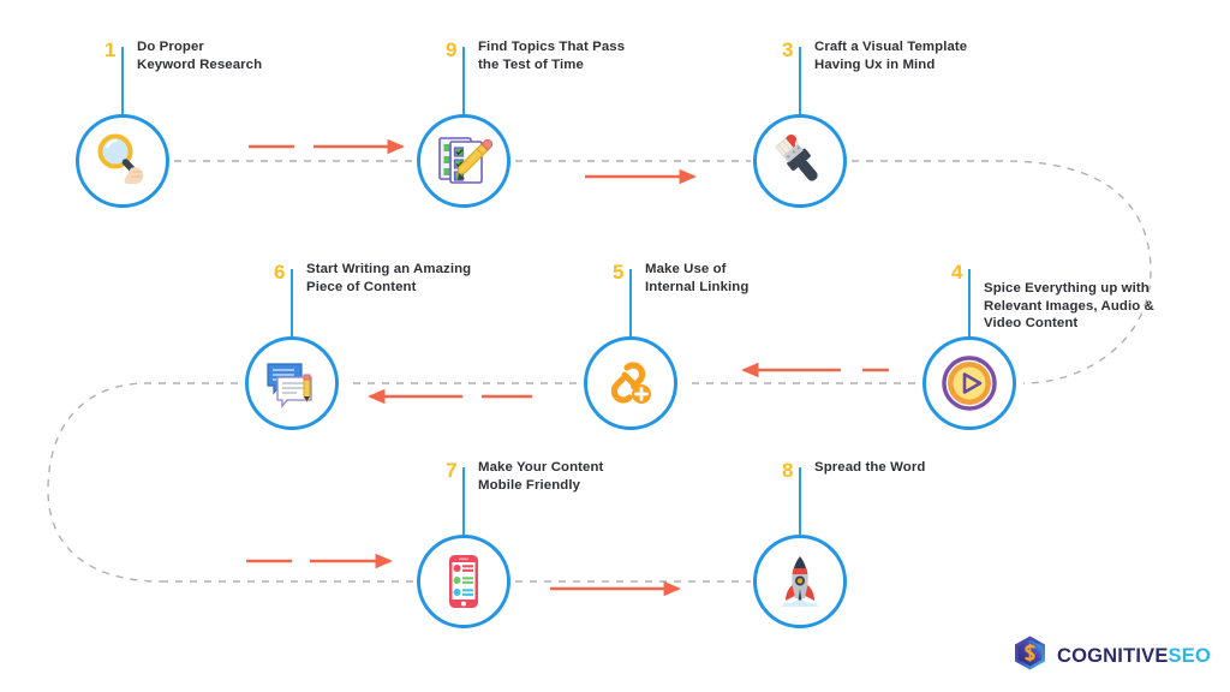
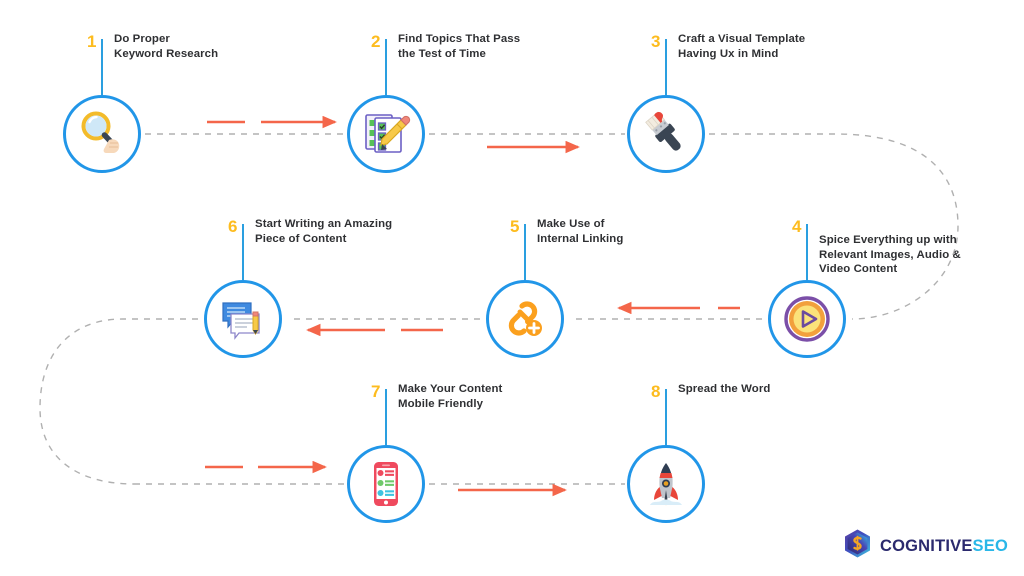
  1
  Do Proper
  Keyword Research
- 9
+ 2
  Find Topics That Pass
  the Test of Time
  3
  Craft a Visual Template
  Having Ux in Mind
  4
  Spice Everything up with
  Relevant Images, Audio &
  Video Content
  5
  Make Use of
  Internal Linking
  6
  Start Writing an Amazing
  Piece of Content
  7
  Make Your Content
  Mobile Friendly
  8
  Spread the Word
  COGNITIVESEO
